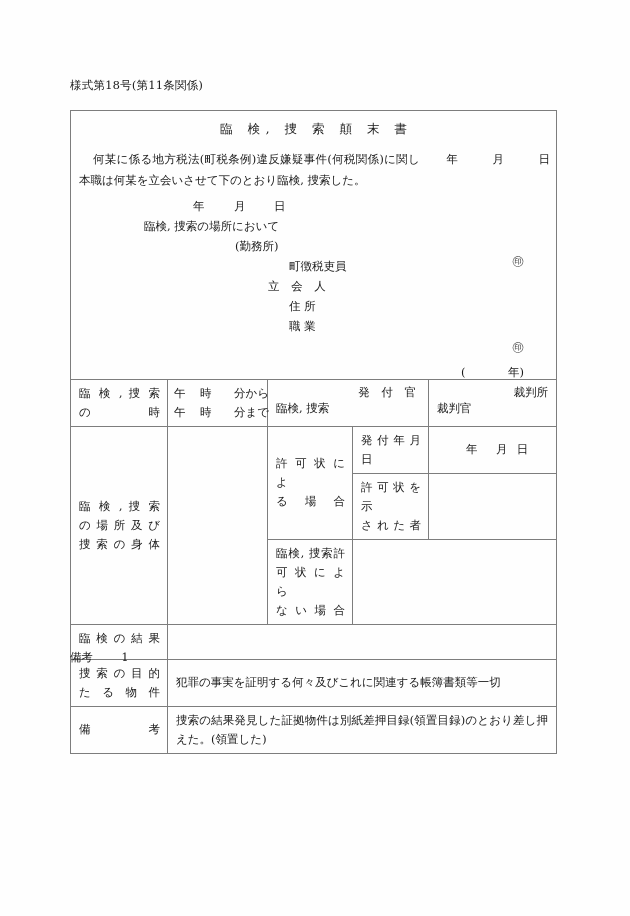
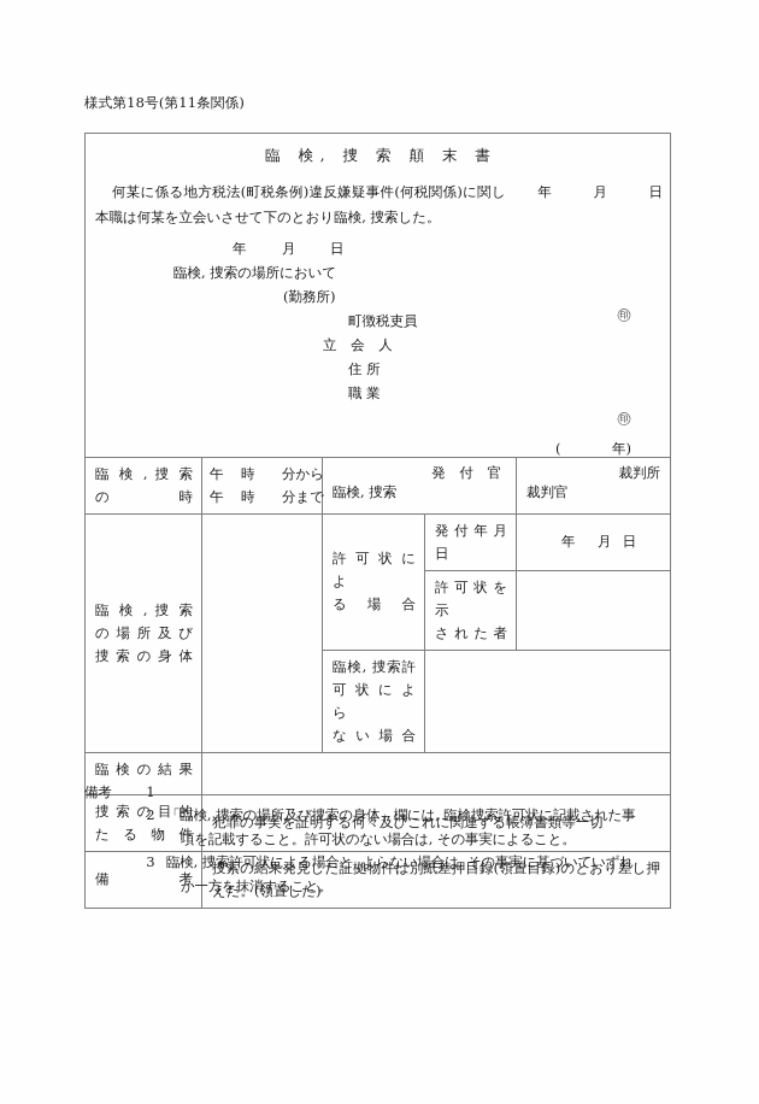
  様式第18号(第11条関係)
  臨 検, 捜 索 顛 末 書 何某に係る地方税法(町税条例)違反嫌疑事件(何税関係)に関し 年 月 日本職は何某を立会いさせて下のとおり臨検, 捜索した。 年 月 日 臨検, 捜索の場所において (勤務所) 町徴税吏員 ㊞ 立 会 人 住 所 職 業 ㊞ ( 年)
  臨 検 , 捜 索 の 時	午 時 分から 午 時 分まで	臨検, 捜索 発 付 官	裁判官 裁判所
  臨 検 , 捜 索 の 場 所 及 び 捜 索 の 身 体		許 可 状 に よ る 場 合	発 付 年 月 日	年 月 日
  許 可 状 を 示 さ れ た 者
  臨検, 捜索許 可 状 に よ ら な い 場 合
  臨 検 の 結 果
  捜 索 の 目 的 た る 物 件	犯罪の事実を証明する何々及びこれに関連する帳簿書類等一切
  備 考	捜索の結果発見した証拠物件は別紙差押目録(領置目録)のとおり差し押えた。(領置した)
  備考
  1
+ 2
+ 「臨検, 捜索の場所及び捜索の身体」欄には, 臨検捜索許可状に記載された事
+ 項を記載すること。許可状のない場合は, その事実によること。
+ 3
+ 臨検, 捜索許可状による場合と, よらない場合は, その事実に基づいていずれ
+ か一方を抹消すること。
